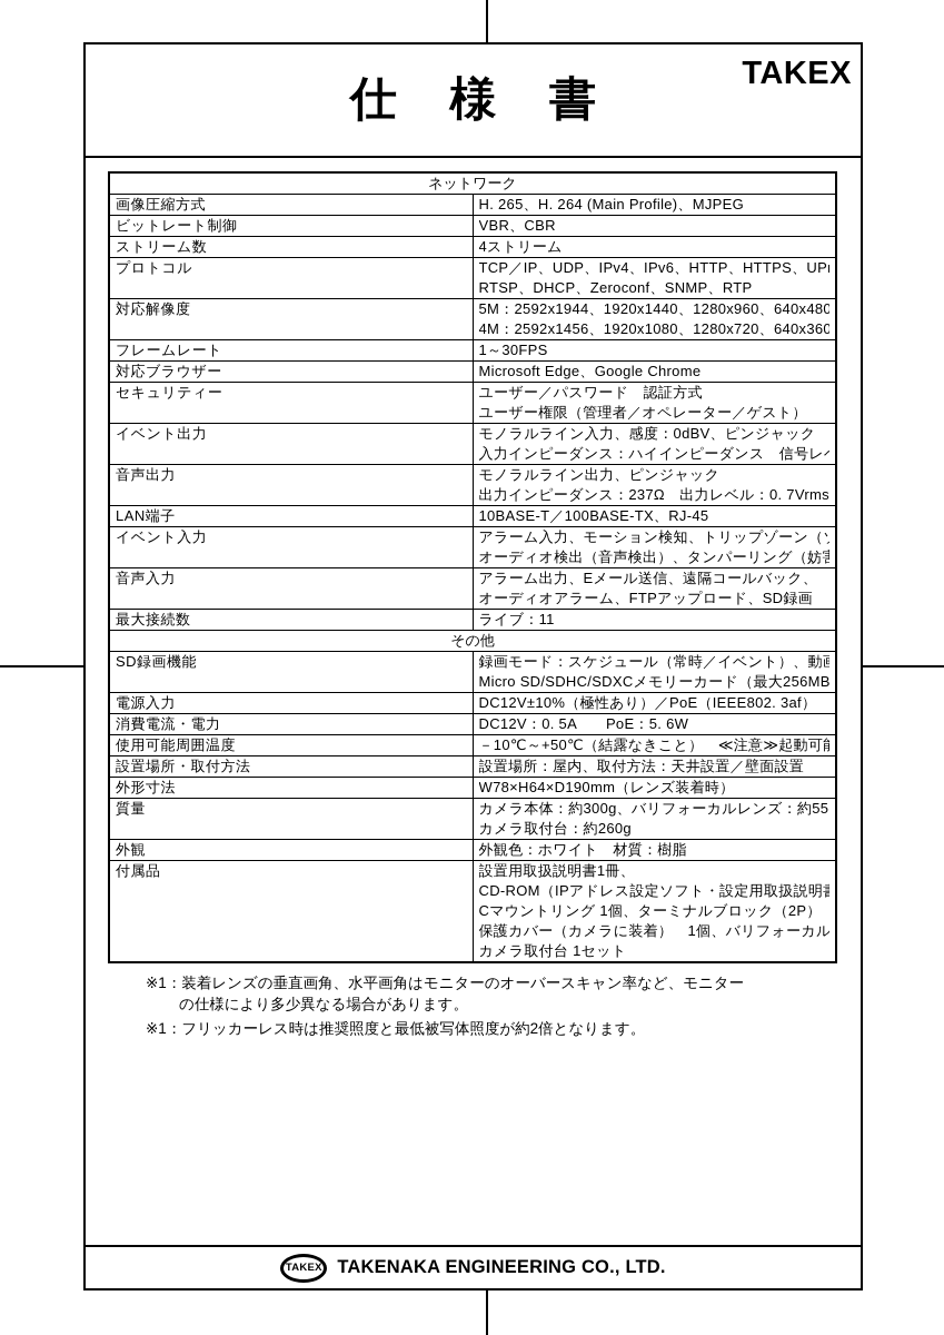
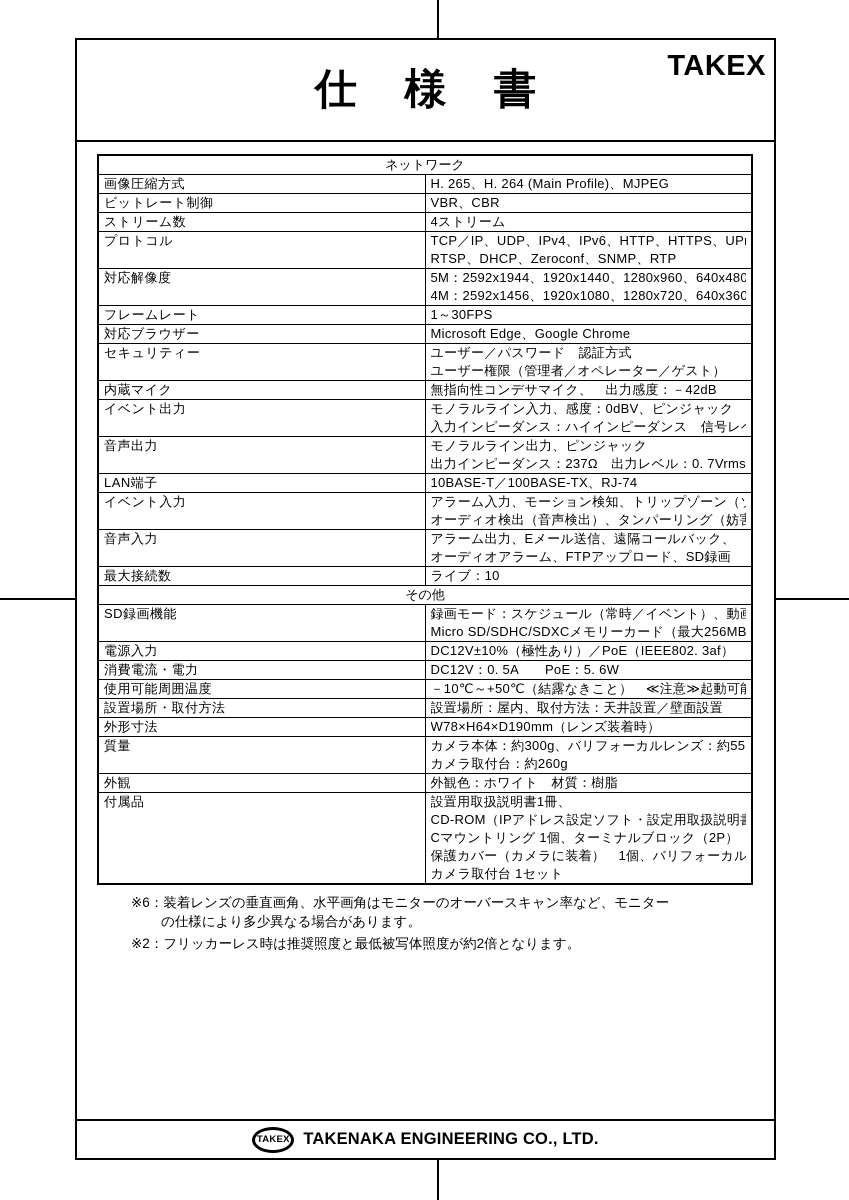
  仕 様 書
  TAKEX
  ネットワーク
  画像圧縮方式	H. 265、H. 264 (Main Profile)、MJPEG
  ビットレート制御	VBR、CBR
  ストリーム数	4ストリーム
  プロトコル	TCP／IP、UDP、IPv4、IPv6、HTTP、HTTPS、UPRTSP、DHCP、Zeroconf、SNMP、RTP
  対応解像度	5M：2592x1944、1920x1440、1280x960、640x4804M：2592x1456、1920x1080、1280x720、640x360
  フレームレート	1～30FPS
  対応ブラウザー	Microsoft Edge、Google Chrome
  セキュリティー	ユーザー／パスワード 認証方式ユーザー権限（管理者／オペレーター／ゲスト）
+ 内蔵マイク	無指向性コンデサマイク、 出力感度：－42dB
  イベント出力	モノラルライン入力、感度：0dBV、ピンジャック入力インピーダンス：ハイインピーダンス 信号レ
  音声出力	モノラルライン出力、ピンジャック出力インピーダンス：237Ω 出力レベル：0. 7Vrms
- LAN端子	10BASE-T／100BASE-TX、RJ-45
+ LAN端子	10BASE-T／100BASE-TX、RJ-74
  音声入力	アラーム出力、Eメール送信、遠隔コールバック、オーディオアラーム、FTPアップロード、SD録画
- 最大接続数	ライブ：11
+ 最大接続数	ライブ：10
  その他
  SD録画機能	録画モード：スケジュール（常時／イベント）、動Micro SD/SDHC/SDXCメモリーカード（最大256MB
  電源入力	DC12V±10%（極性あり）／PoE（IEEE802. 3af）
  消費電流・電力	DC12V：0. 5A PoE：5. 6W
  使用可能周囲温度	－10℃～+50℃（結露なきこと） ≪注意≫起動可
  設置場所・取付方法	設置場所：屋内、取付方法：天井設置／壁面設置
  外形寸法	W78×H64×D190mm（レンズ装着時）
  質量	カメラ本体：約300g、バリフォーカルレンズ：約55カメラ取付台：約260g
  外観	外観色：ホワイト 材質：樹脂
  付属品	設置用取扱説明書1冊、CD-ROM（IPアドレス設定ソフト・設定用取扱説明Cマウントリング 1個、ターミナルブロック（2P）保護カバー（カメラに装着） 1個、バリフォーカルカメラ取付台 1セット
- ※1：装着レンズの垂直画角、水平画角はモニターのオーバースキャン率など、モニター
+ ※6：装着レンズの垂直画角、水平画角はモニターのオーバースキャン率など、モニター
  の仕様により多少異なる場合があります。
- ※1：フリッカーレス時は推奨照度と最低被写体照度が約2倍となります。
+ ※2：フリッカーレス時は推奨照度と最低被写体照度が約2倍となります。
  TAKEX
  TAKENAKA ENGINEERING CO., LTD.
